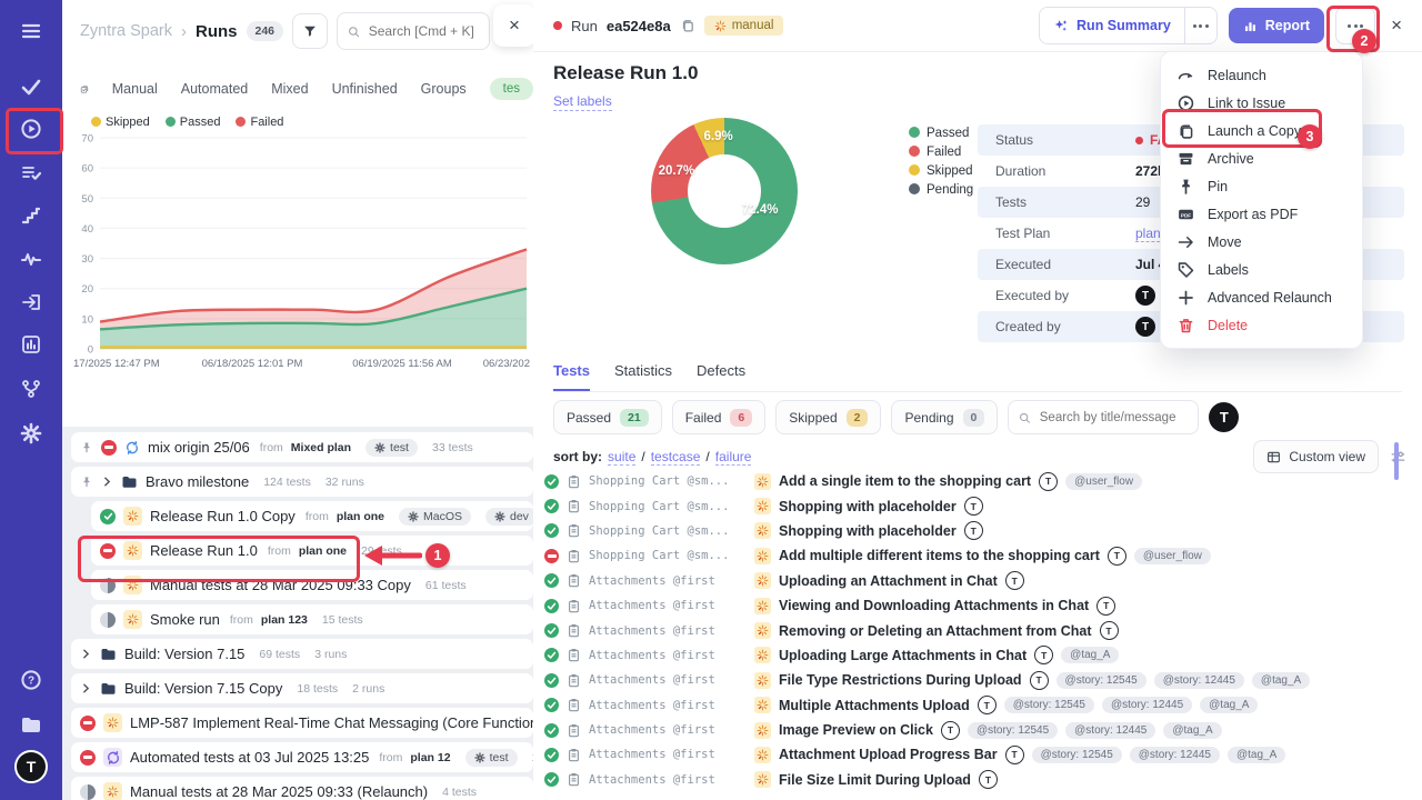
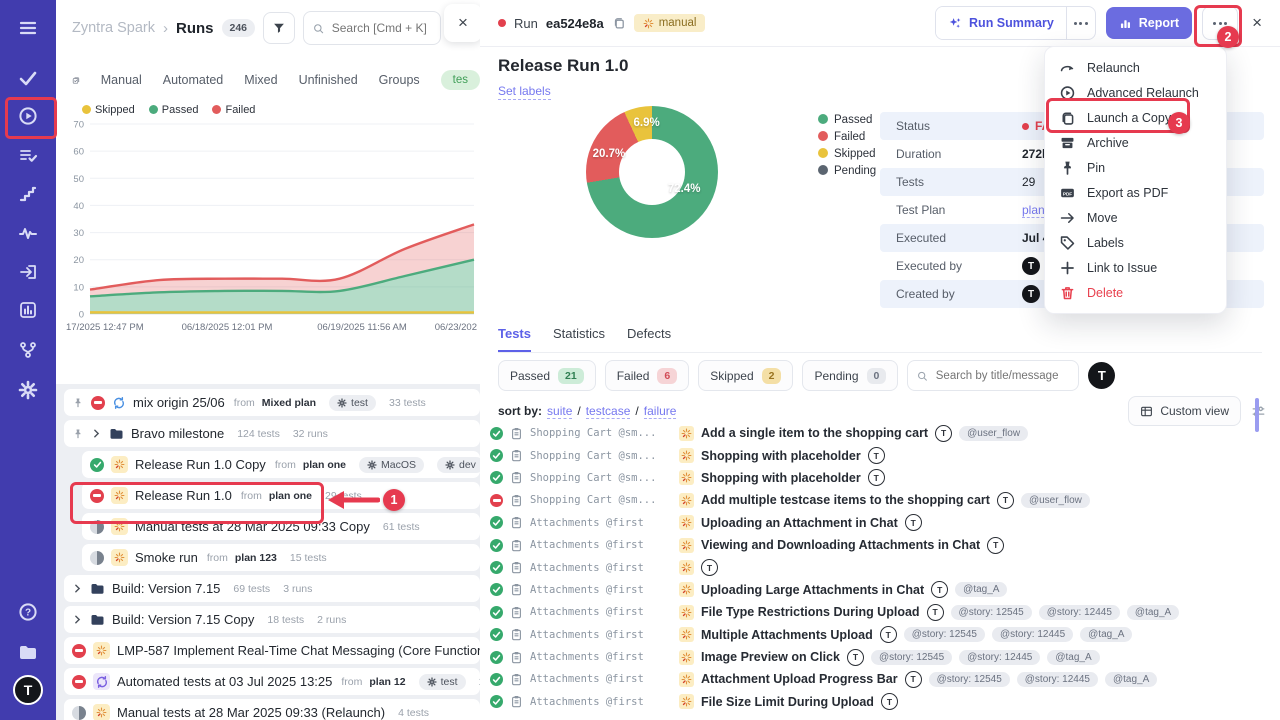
  ?
  T
  Zyntra Spark
  ›
  Runs
  246
  Search [Cmd + K]
  ×
  Manual
  Automated
  Mixed
  Unfinished
  Groups
  tes
  Skipped
  Passed
  Failed
  70
  60
  50
  40
  30
  20
  10
  0
  17/2025 12:47 PM
  06/18/2025 12:01 PM
  06/19/2025 11:56 AM
  06/23/202
  mix origin 25/06
  from
  Mixed plan
  test
  33 tests
  Bravo milestone
  124 tests
  32 runs
  Release Run 1.0 Copy
  from
  plan one
  MacOS
  dev
  Release Run 1.0
  from
  plan one
  29ests
  Manual tests at 28 Mar 2025 09:33 Copy
  61 tests
  Smoke run
  from
  plan 123
  15 tests
  Build: Version 7.15
  69 tests
  3 runs
  Build: Version 7.15 Copy
  18 tests
  2 runs
  LMP-587 Implement Real-Time Chat Messaging (Core Functio
  Automated tests at 03 Jul 2025 13:25
  from
  plan 12
  test
  Manual tests at 28 Mar 2025 09:33 (Relaunch)
  4 tests
  Run
  ea524e8a
  manual
  Run Summary
  Report
  ×
  Release Run 1.0
  Set labels
  72.4%
  20.7%
  6.9%
  Passed
  Failed
  Skipped
  Pending
  Status
  Duration
  Tests
  29
  Test Plan
  Executed
  Executed by
  T
  Created by
  T
  Tests
  Statistics
  Defects
  Passed
  21
  Failed
  6
  Skipped
  2
  Pending
  0
  Search by title/message
  T
  sort by:
  suite
  /
  testcase
  /
  failure
  Custom view
  Shopping Cart @sm...
  Add a single item to the shopping cart
  T
  @user_flow
  Shopping Cart @sm...
  Shopping with placeholder
  T
  Shopping Cart @sm...
  Shopping with placeholder
  T
  Shopping Cart @sm...
- Add multiple different items to the shopping cart
+ Add multiple testcase items to the shopping cart
  T
  @user_flow
  Attachments @first
  Uploading an Attachment in Chat
  T
  Attachments @first
  Viewing and Downloading Attachments in Chat
  T
  Attachments @first
- Removing or Deleting an Attachment from Chat
  T
  Attachments @first
  Uploading Large Attachments in Chat
  T
  @tag_A
  Attachments @first
  File Type Restrictions During Upload
  T
  @story: 12545
  @story: 12445
  @tag_A
  Attachments @first
  Multiple Attachments Upload
  T
  @story: 12545
  @story: 12445
  @tag_A
  Attachments @first
  Image Preview on Click
  T
  @story: 12545
  @story: 12445
  @tag_A
  Attachments @first
  Attachment Upload Progress Bar
  T
  @story: 12545
  @story: 12445
  @tag_A
  Attachments @first
  File Size Limit During Upload
  T
  Relaunch
- Link to Issue
+ Advanced Relaunch
  Launch a Copy
  Archive
  Pin
  Export as PDF
  Move
  Labels
- Advanced Relaunch
+ Link to Issue
  Delete
  1
  2
  3
